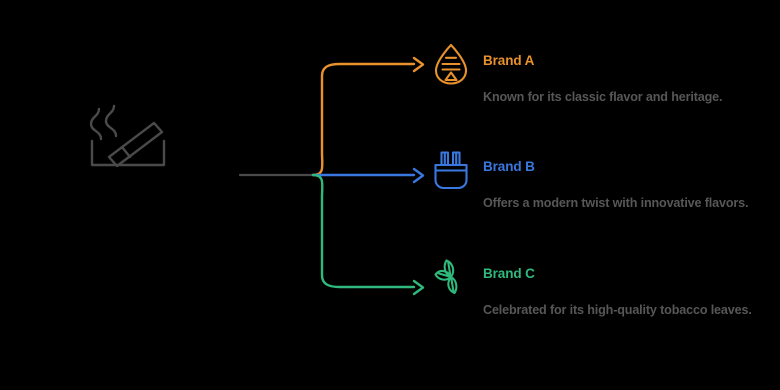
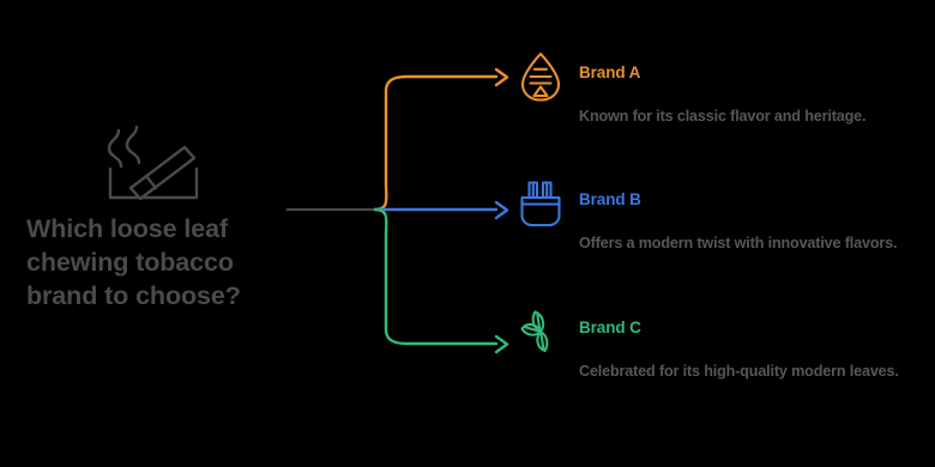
+ Which loose leaf chewing tobacco brand to choose?
  Brand A
  Known for its classic flavor and heritage.
  Brand B
  Offers a modern twist with innovative flavors.
  Brand C
- Celebrated for its high-quality tobacco leaves.
+ Celebrated for its high-quality modern leaves.
